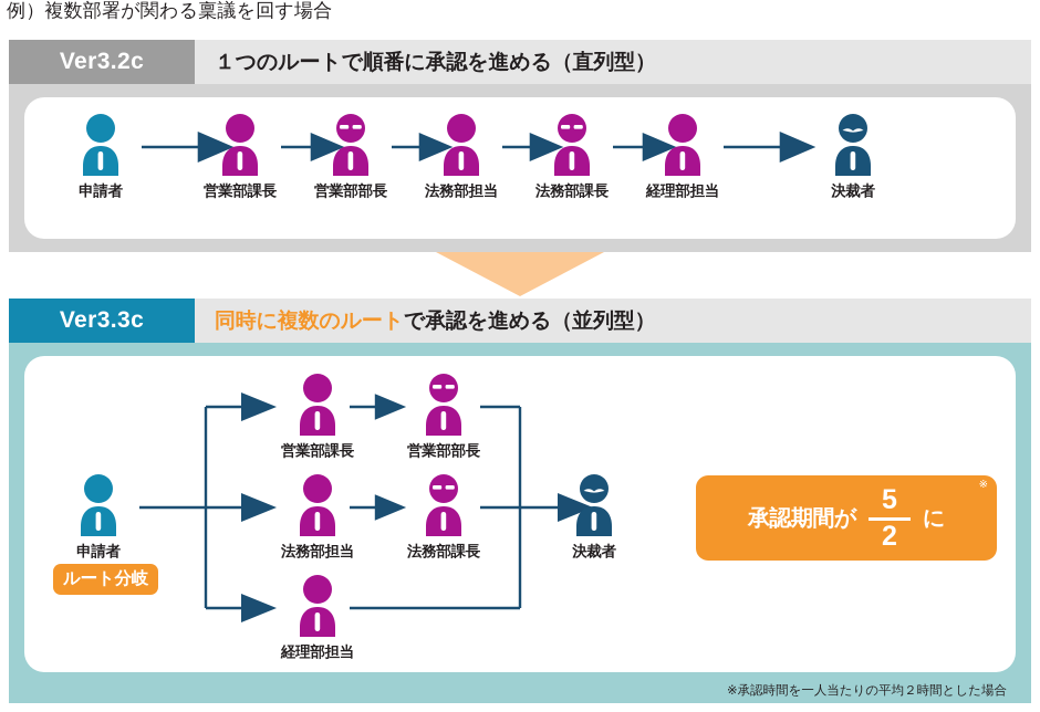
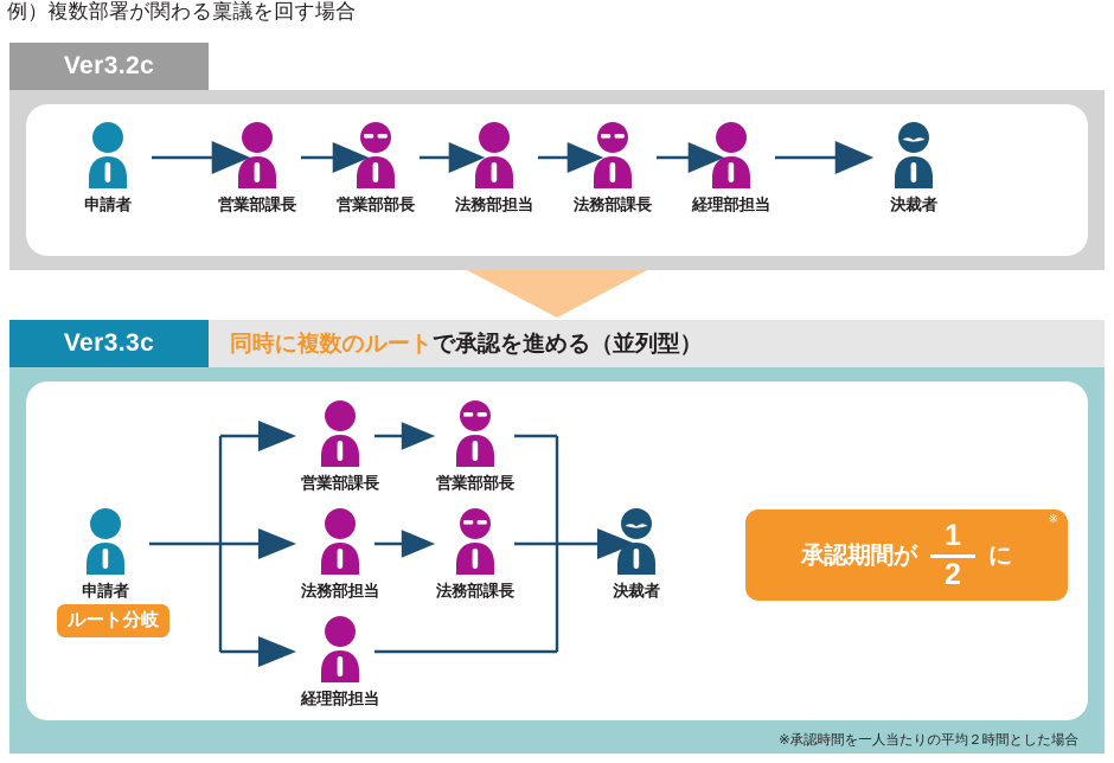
  例）複数部署が関わる稟議を回す場合
  Ver3.2c
- １つのルートで順番に承認を進める（直列型）
  申請者
  営業部課長
  営業部部長
  法務部担当
  法務部課長
  経理部担当
  決裁者
  Ver3.3c
  同時に複数のルート
  で承認を進める（並列型）
  申請者
  ルート分岐
  営業部課長
  営業部部長
  法務部担当
  法務部課長
  経理部担当
  決裁者
  承認期間が
- 5
+ 1
  2
  に
  ※
  ※承認時間を一人当たりの平均２時間とした場合
